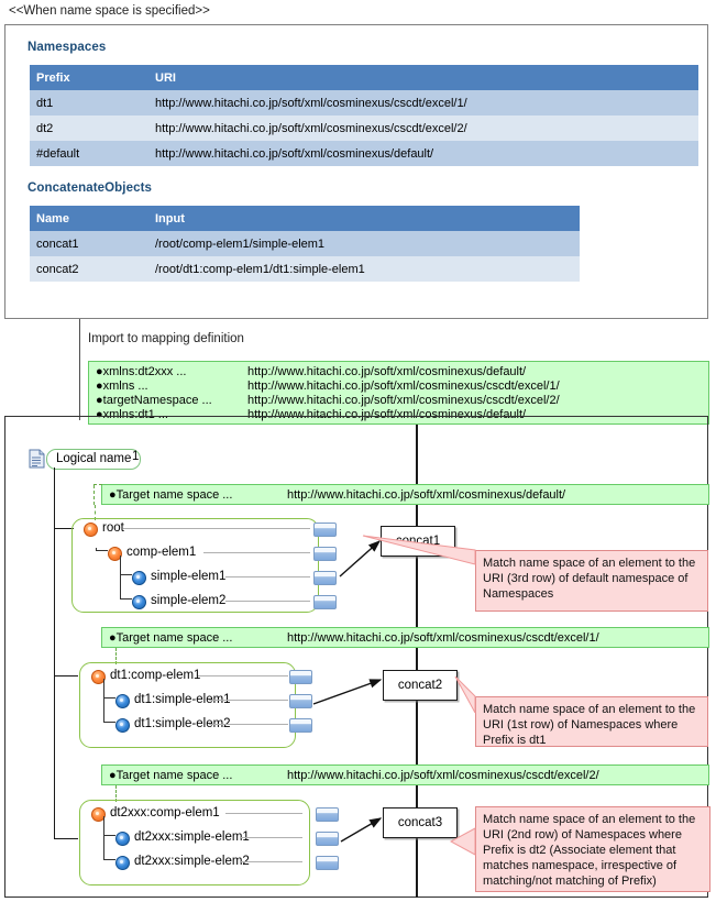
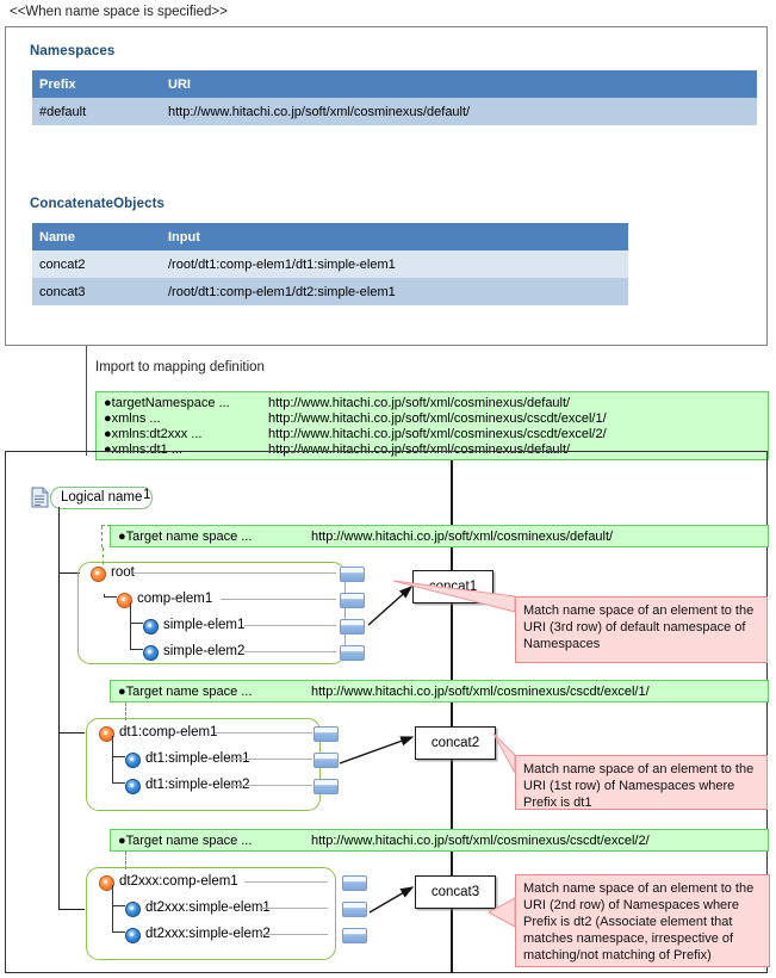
  <<When name space is specified>>
  Namespaces
  Prefix	URI
- dt1	http://www.hitachi.co.jp/soft/xml/cosminexus/cscdt/excel/1/
- dt2	http://www.hitachi.co.jp/soft/xml/cosminexus/cscdt/excel/2/
  #default	http://www.hitachi.co.jp/soft/xml/cosminexus/default/
  ConcatenateObjects
  Name	Input
- concat1	/root/comp-elem1/simple-elem1
  concat2	/root/dt1:comp-elem1/dt1:simple-elem1
+ concat3	/root/dt1:comp-elem1/dt2:simple-elem1
  Import to mapping definition
- ●xmlns:dt2xxx ...
+ ●targetNamespace ...
  http://www.hitachi.co.jp/soft/xml/cosminexus/default/
  ●xmlns ...
  http://www.hitachi.co.jp/soft/xml/cosminexus/cscdt/excel/1/
- ●targetNamespace ...
+ ●xmlns:dt2xxx ...
  http://www.hitachi.co.jp/soft/xml/cosminexus/cscdt/excel/2/
  ●xmlns:dt1 ...
  http://www.hitachi.co.jp/soft/xml/cosminexus/default/
  Logical name
  1
  ●Target name space ...
  http://www.hitachi.co.jp/soft/xml/cosminexus/default/
  roo
  comp-elem1
  simple-elem1
  simple-elem2
  ncat1
  Match name space of an element to the URI (3rd row) of default namespace of Namespaces
  ●Target name space ...
  http://www.hitachi.co.jp/soft/xml/cosminexus/cscdt/excel/1/
  dt1:comp-elem
  dt1:simple-el
  dt1:simple-el
  concat2
  Match name space of an element to the URI (1st row) of Namespaces where Prefix is dt1
  ●Target name space ...
  http://www.hitachi.co.jp/soft/xml/cosminexus/cscdt/excel/2/
  dt2xxx:comp-elem1
  dt2xxx:simple-elem
  dt2xxx:simple-elem
  concat3
  Match name space of an element to the URI (2nd row) of Namespaces where Prefix is dt2 (Associate element that matches namespace, irrespective of matching/not matching of Prefix)
